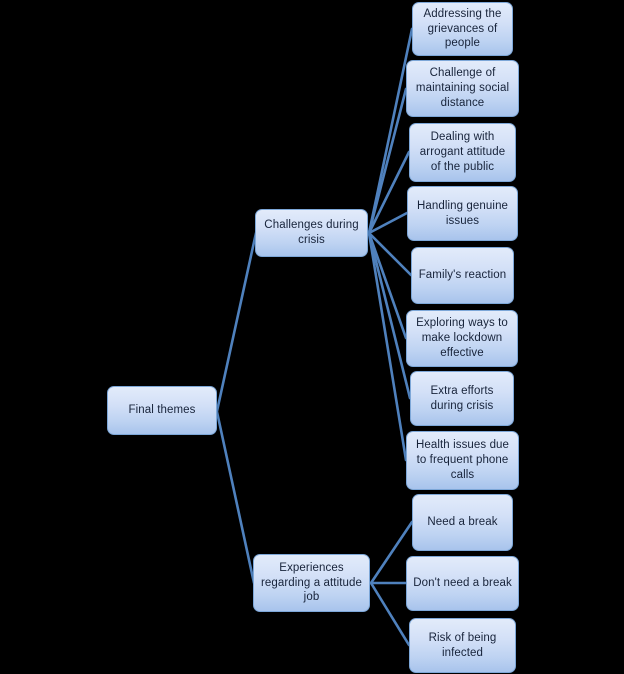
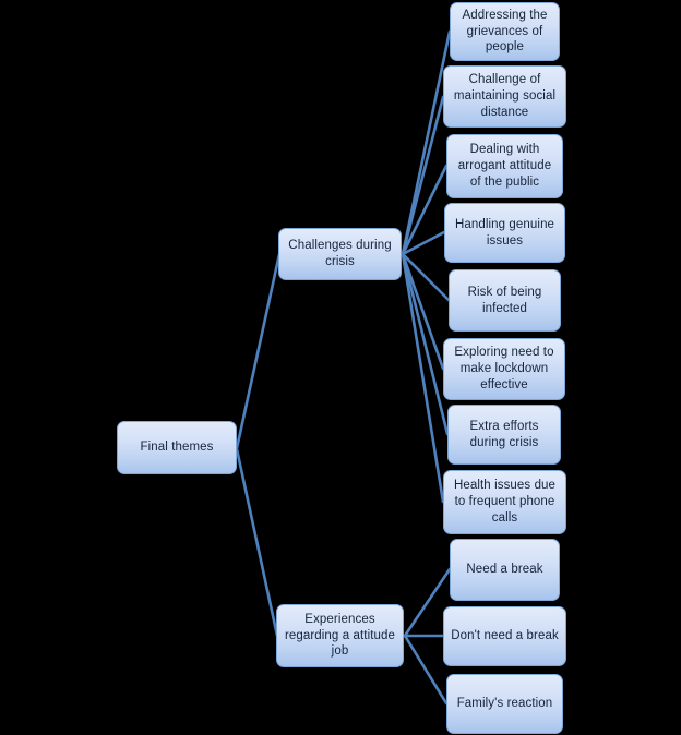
  Final themes
  Challenges during crisis
  Addressing the grievances of people
  Challenge of maintaining social distance
  Dealing with arrogant attitude of the public
  Handling genuine issues
- Family's reaction
+ Risk of being infected
- Exploring ways to make lockdown effective
+ Exploring need to make lockdown effective
  Extra efforts during crisis
  Health issues due to frequent phone calls
  Experiences regarding a attitude job
  Need a break
  Don't need a break
- Risk of being infected
+ Family's reaction
